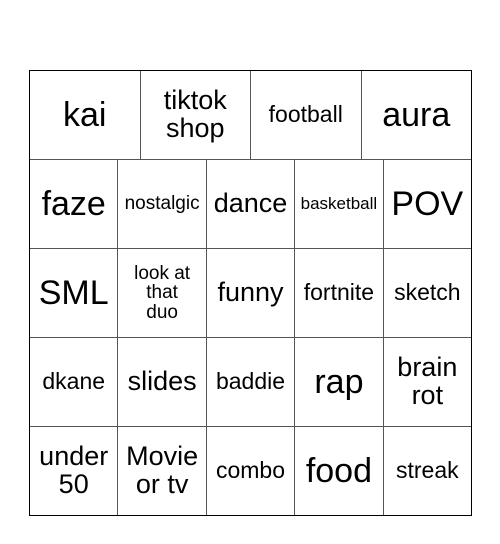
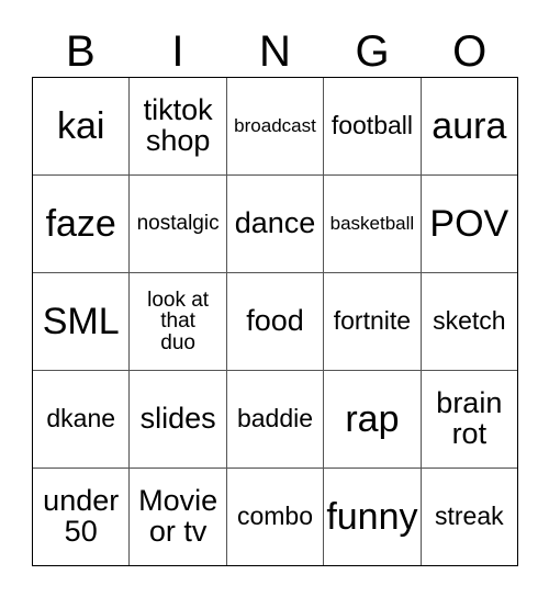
+ B
+ I
+ N
+ G
+ O
  kai
  tiktok
  shop
+ broadcast
  football
  aura
  faze
  nostalgic
  dance
  basketball
  POV
  SML
  look at
  that
  duo
- funny
+ food
  fortnite
  sketch
  dkane
  slides
  baddie
  rap
  brain
  rot
  under
  50
  Movie
  or tv
  combo
- food
+ funny
  streak
